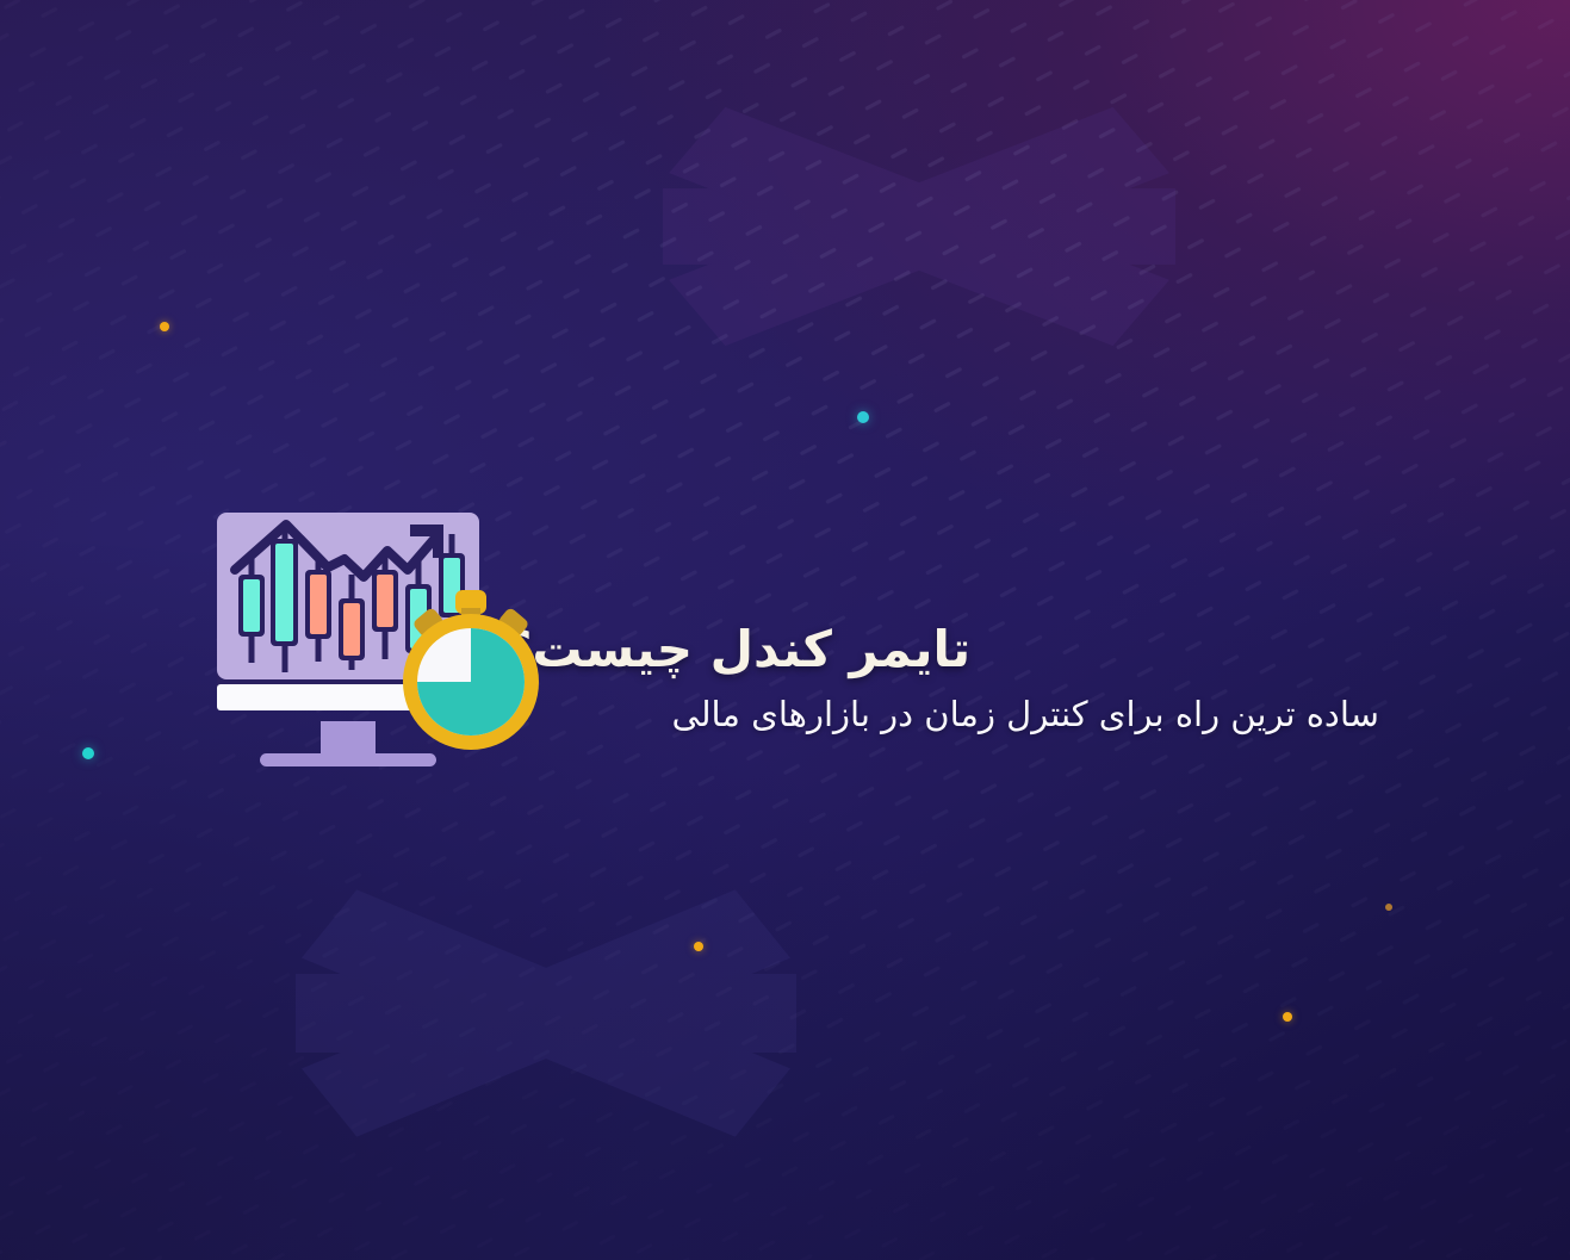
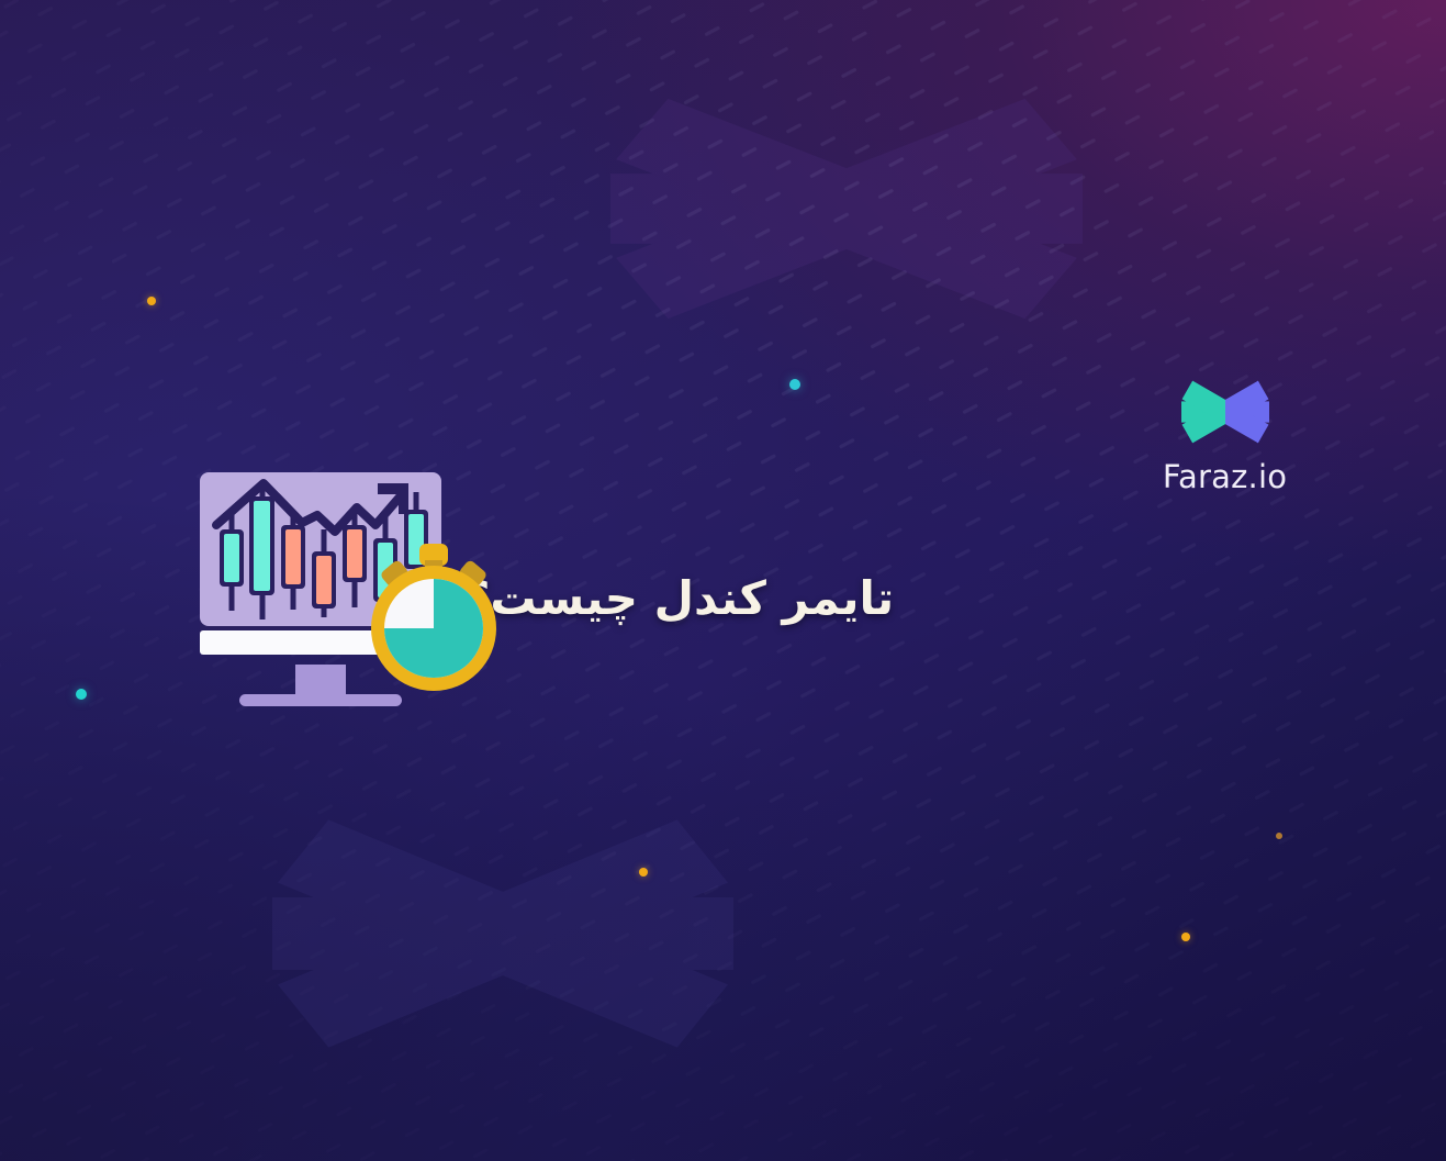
+ Faraz.io
  تایمر کندل چیست
- ساده ترین راه برای کنترل زمان در بازارهای مالی
